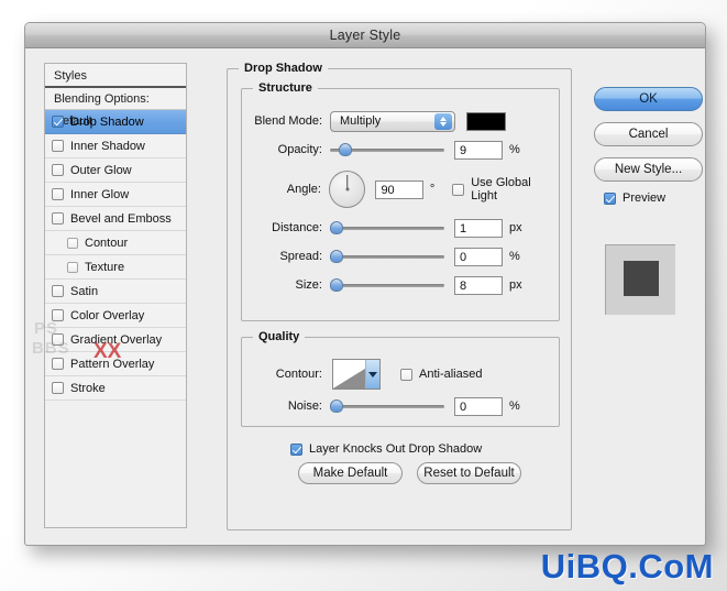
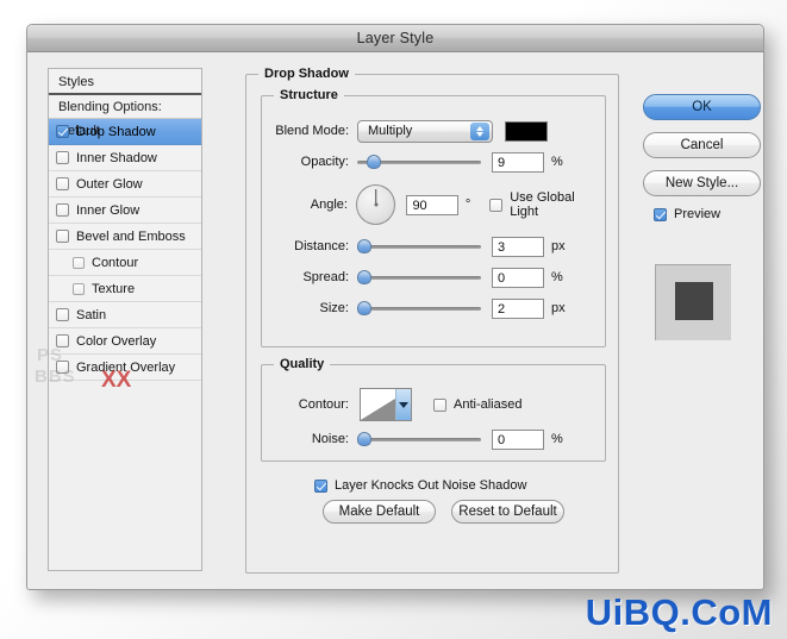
  Layer Style
  Styles
  Blending Options: efault
  Drop Shadow
  Inner Shadow
  Outer Glow
  Inner Glow
  Bevel and Emboss
  Contour
  Texture
  Satin
  Color Overlay
  Gradient Overlay
- Pattern Overlay
- Stroke
  PS
  BBS
  XX
  Drop Shadow
  Structure
  Blend Mode:
  Multiply
  Opacity:
  9
  %
  Angle:
  90
  °
  Use Global Light
  Distance:
- 1
+ 3
  px
  Spread:
  0
  %
  Size:
- 8
+ 2
  px
  Quality
  Contour:
  Anti-aliased
  Noise:
  0
  %
- Layer Knocks Out Drop Shadow
+ Layer Knocks Out Noise Shadow
  Make Default
  Reset to Default
  OK
  Cancel
  New Style...
  Preview
  UiBQ.CoM
